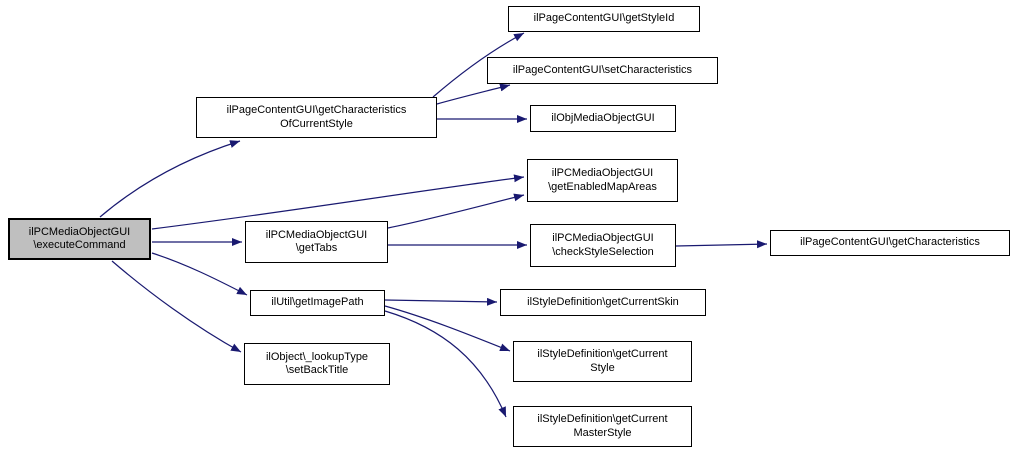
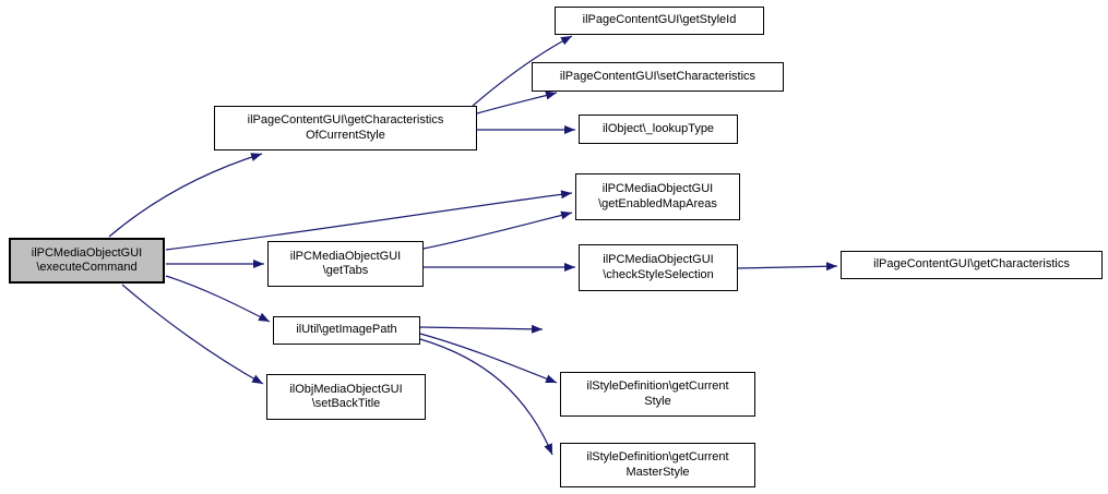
  ilPCMediaObjectGUI
  \executeCommand
  ilPageContentGUI\getCharacteristics
  OfCurrentStyle
  ilPageContentGUI\getStyleId
  ilPageContentGUI\setCharacteristics
- ilObjMediaObjectGUI
+ ilObject\_lookupType
  ilPCMediaObjectGUI
  \getEnabledMapAreas
  ilPCMediaObjectGUI
  \getTabs
  ilPCMediaObjectGUI
  \checkStyleSelection
  ilPageContentGUI\getCharacteristics
  ilUtil\getImagePath
- ilStyleDefinition\getCurrentSkin
  ilStyleDefinition\getCurrent
  Style
  ilStyleDefinition\getCurrent
  MasterStyle
- ilObject\_lookupType
+ ilObjMediaObjectGUI
  \setBackTitle
